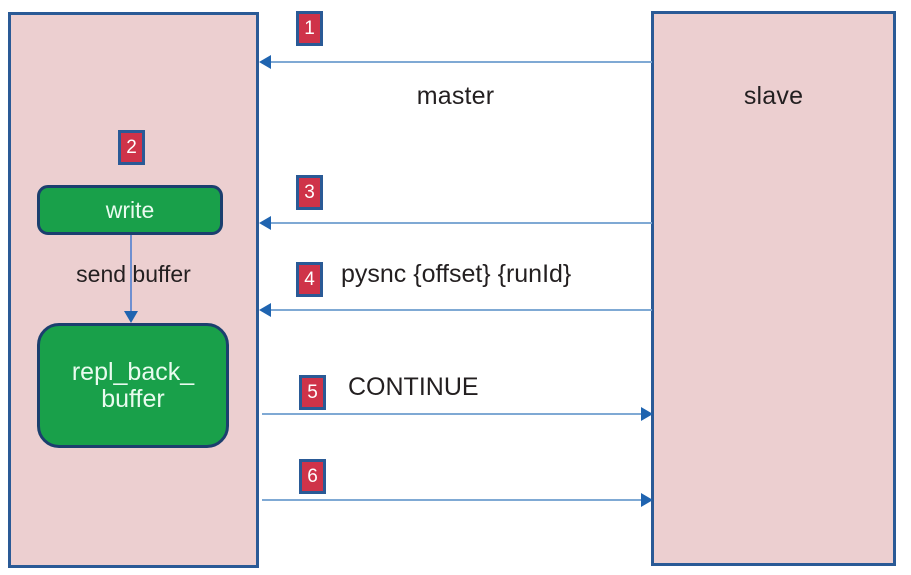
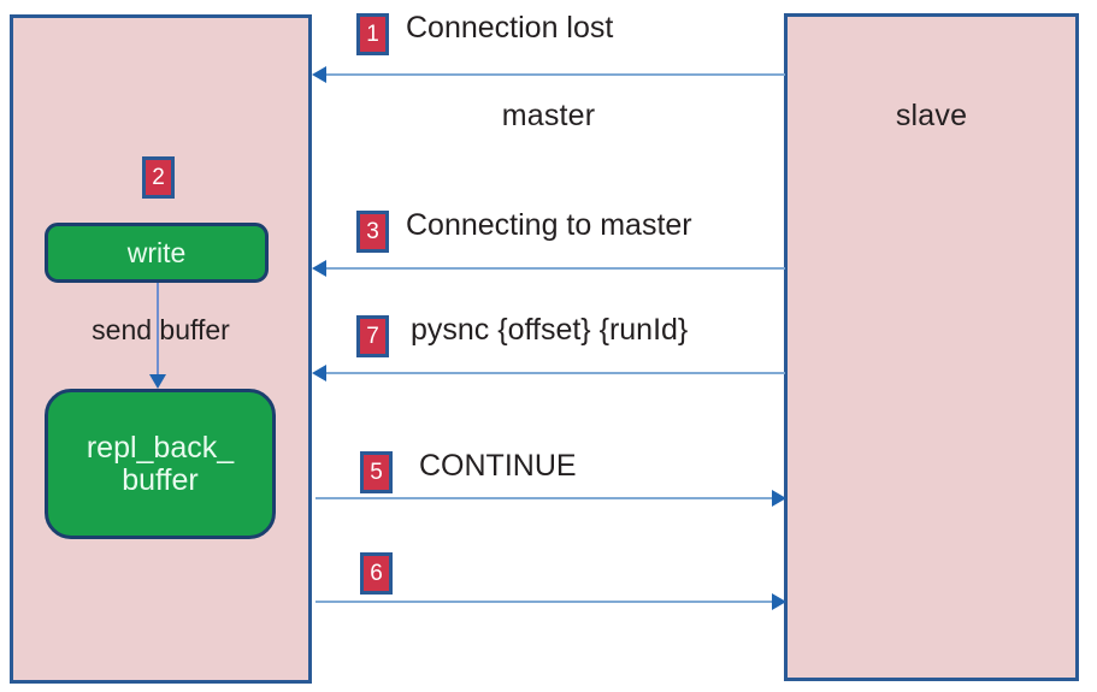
  master
  2
  write
  send buffer
  repl_back_
  buffer
  slave
  1
+ Connection lost
  3
+ Connecting to master
- 4
+ 7
  pysnc {offset} {runId}
  5
  CONTINUE
  6
